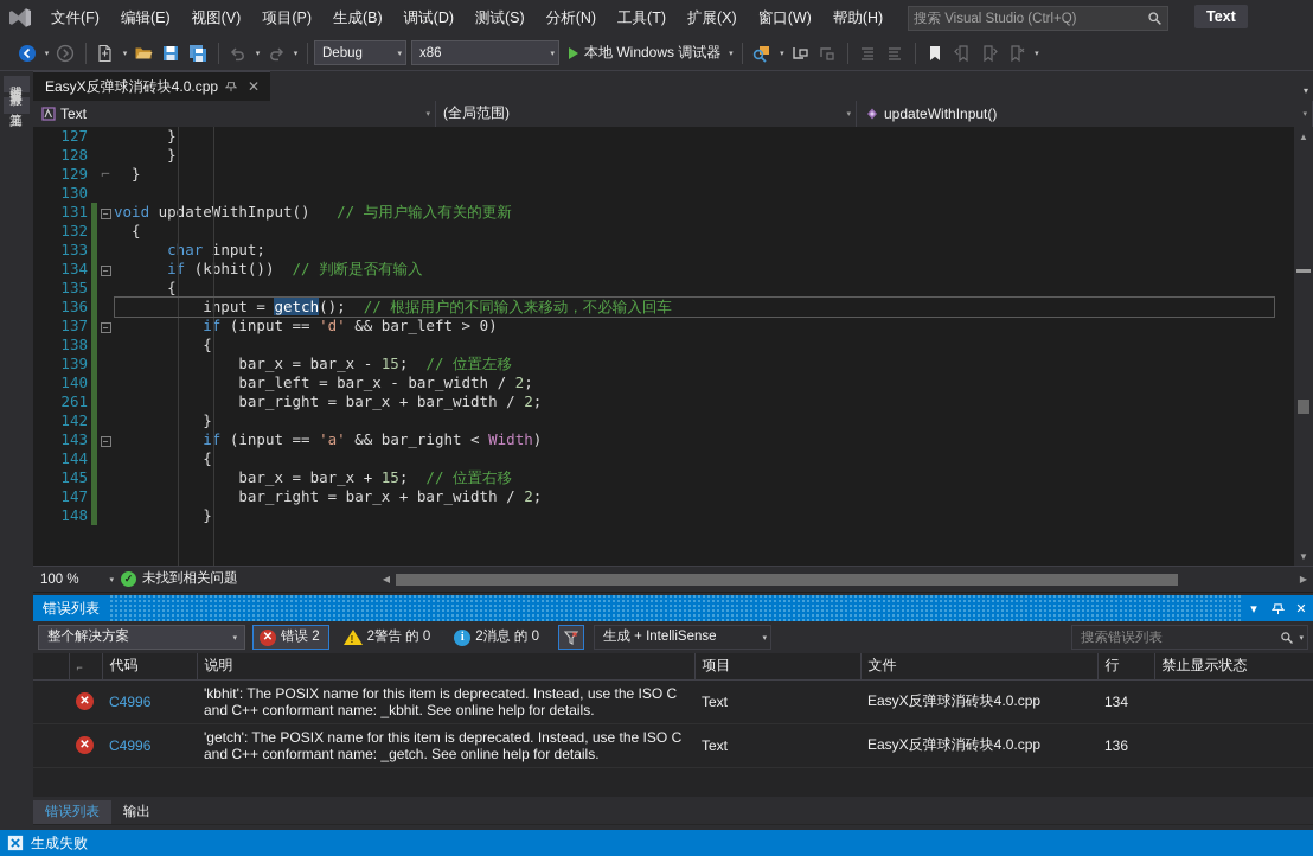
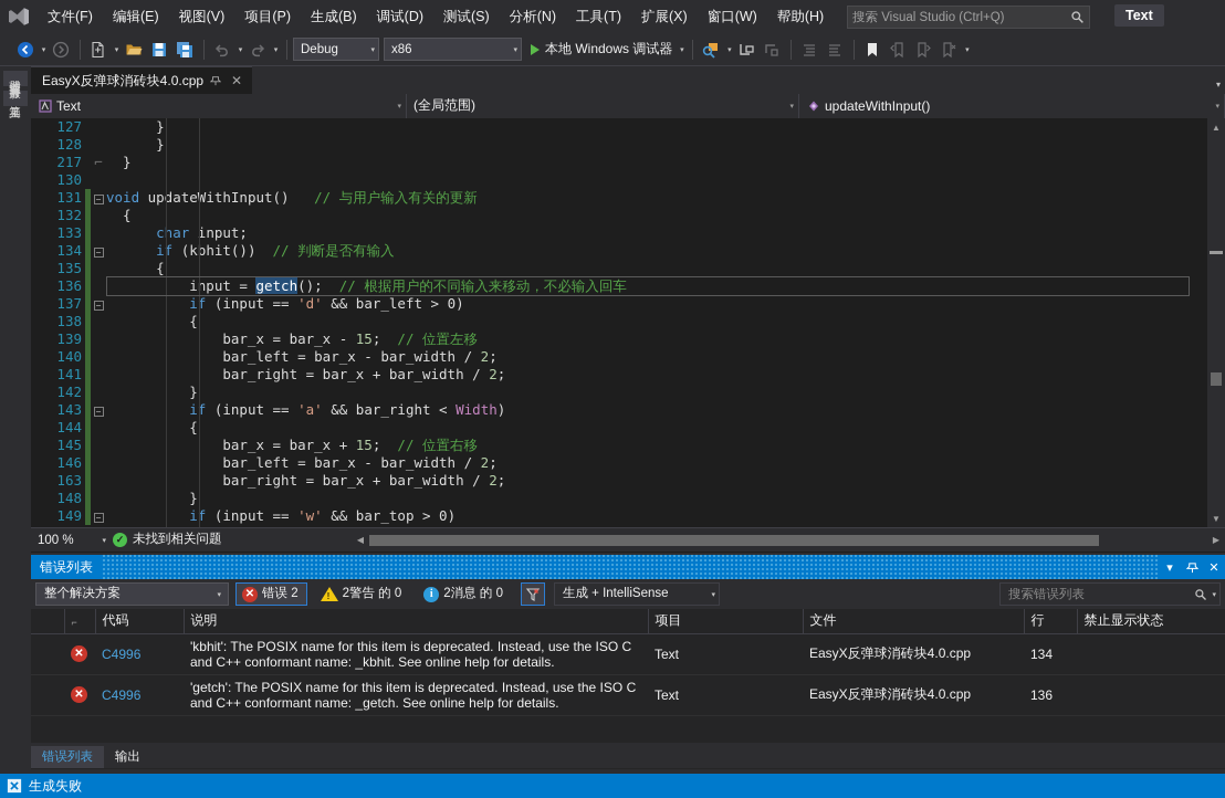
  文件(F)
  编辑(E)
  视图(V)
  项目(P)
  生成(B)
  调试(D)
  测试(S)
  分析(N)
  工具(T)
  扩展(X)
  窗口(W)
  帮助(H)
  搜索 Visual Studio (Ctrl+Q)
  Text
  Debug
  x86
  本地 Windows 调试器
  EasyX反弹球消砖块4.0.cpp
  ✕
  ▾
  Text
  (全局范围)
  updateWithInput()
  127			}
  128			}
- 129		⌐	}
+ 217		⌐	}
  130
  131		−	void updateWithInput() // 与用户输入有关的更新
  132			{
  133			char input;
  134		−	if (kbhit()) // 判断是否有输入
  135			{
  136			input = getch(); // 根据用户的不同输入来移动，不必输入回车
  137		−	if (input == 'd' && bar_left > 0)
  138			{
  139			bar_x = bar_x - 15; // 位置左移
  140			bar_left = bar_x - bar_width / 2;
- 261			bar_right = bar_x + bar_width / 2;
+ 141			bar_right = bar_x + bar_width / 2;
  142			}
  143		−	if (input == 'a' && bar_right < Width)
  144			{
  145			bar_x = bar_x + 15; // 位置右移
+ 146			bar_left = bar_x - bar_width / 2;
- 147			bar_right = bar_x + bar_width / 2;
+ 163			bar_right = bar_x + bar_width / 2;
  148			}
+ 149		−	if (input == 'w' && bar_top > 0)
  ▲
  ▼
  100 %
  ✓
  未找到相关问题
  ◀
  ▶
  错误列表
  ▾
  ✕
  整个解决方案
  ✕
  错误 2
  2警告 的 0
  i
  2消息 的 0
  生成 + IntelliSense
  搜索错误列表
  	⌐	代码	说明	项目	文件	行	禁止显示状态
  	✕	C4996	'kbhit': The POSIX name for this item is deprecated. Instead, use the ISO C and C++ conformant name: _kbhit. See online help for details.	Text	EasyX反弹球消砖块4.0.cpp	134
  	✕	C4996	'getch': The POSIX name for this item is deprecated. Instead, use the ISO C and C++ conformant name: _getch. See online help for details.	Text	EasyX反弹球消砖块4.0.cpp	136
  错误列表
  输出
  生成失败
